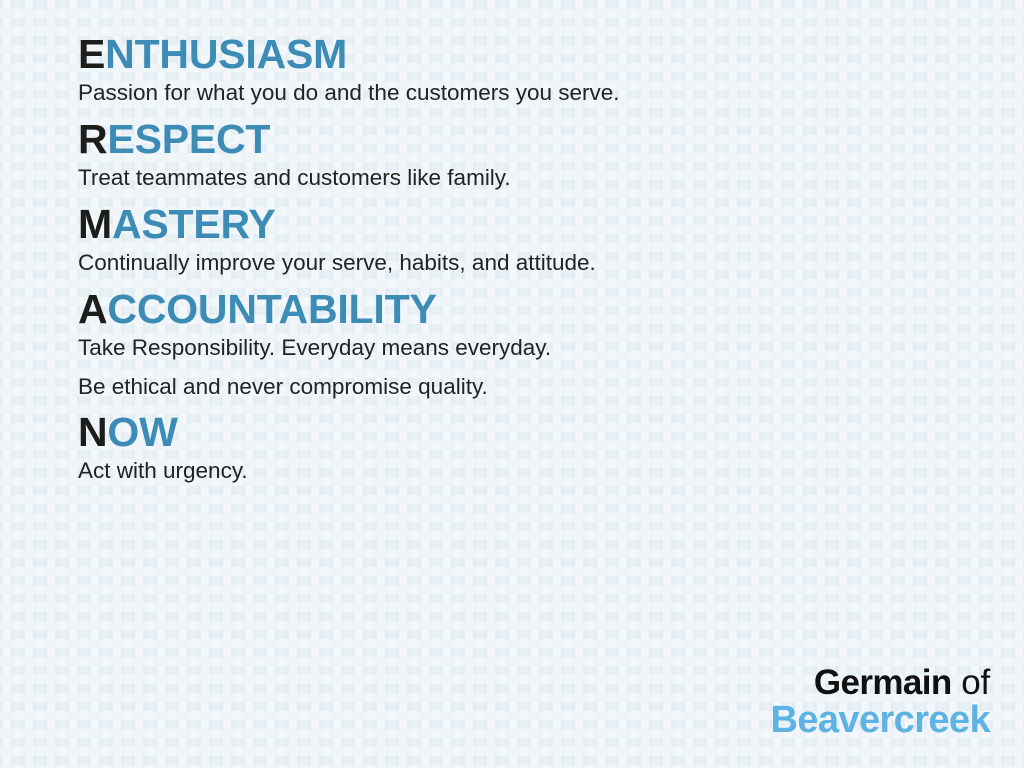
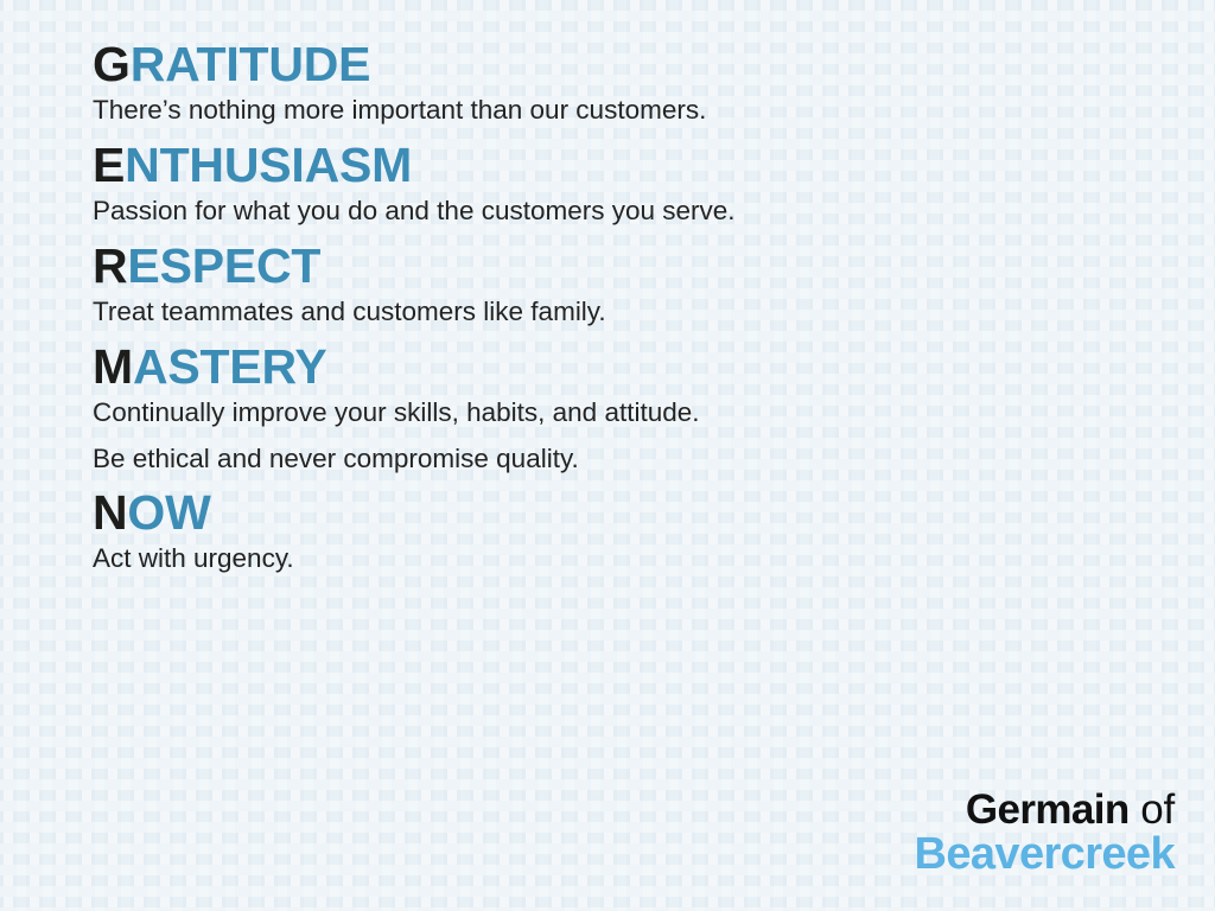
+ GRATITUDE
+ There’s nothing more important than our customers.
  ENTHUSIASM
  Passion for what you do and the customers you serve.
  RESPECT
  Treat teammates and customers like family.
  MASTERY
- Continually improve your serve, habits, and attitude.
+ Continually improve your skills, habits, and attitude.
- ACCOUNTABILITY
- Take Responsibility. Everyday means everyday.
  Be ethical and never compromise quality.
  NOW
  Act with urgency.
  Germain of
  Beavercreek
